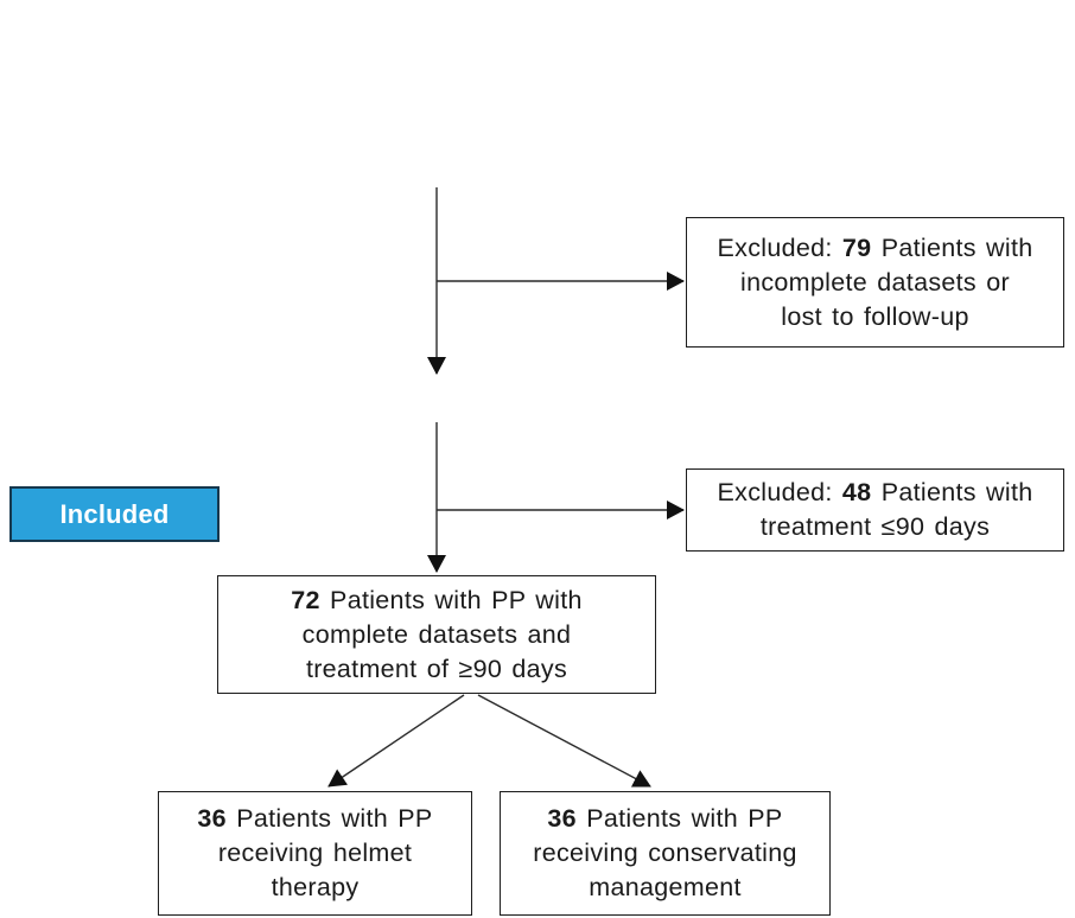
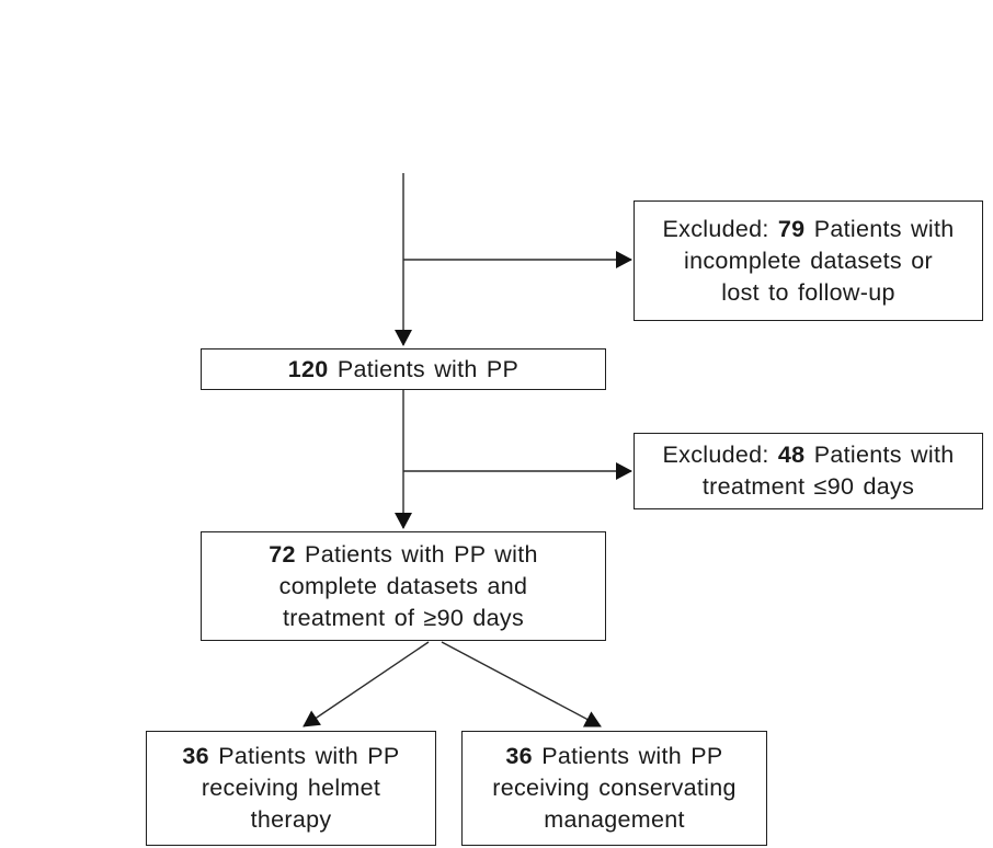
- Included
  Excluded: 79 Patients with
  incomplete datasets or
  lost to follow-up
+ 120 Patients with PP
  Excluded: 48 Patients with
  treatment ≤90 days
  72 Patients with PP with
  complete datasets and
  treatment of ≥90 days
  36 Patients with PP
  receiving helmet
  therapy
  36 Patients with PP
  receiving conservating
  management
